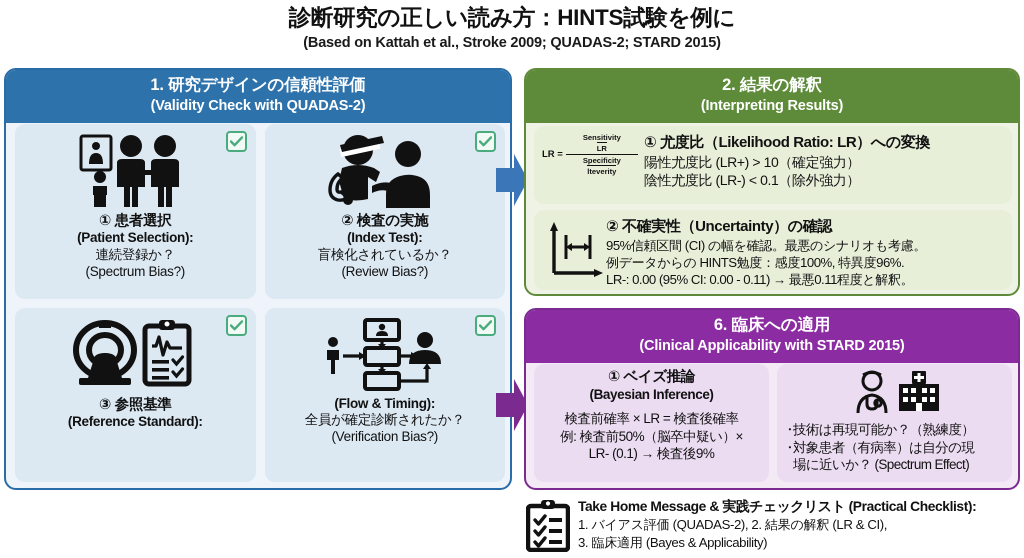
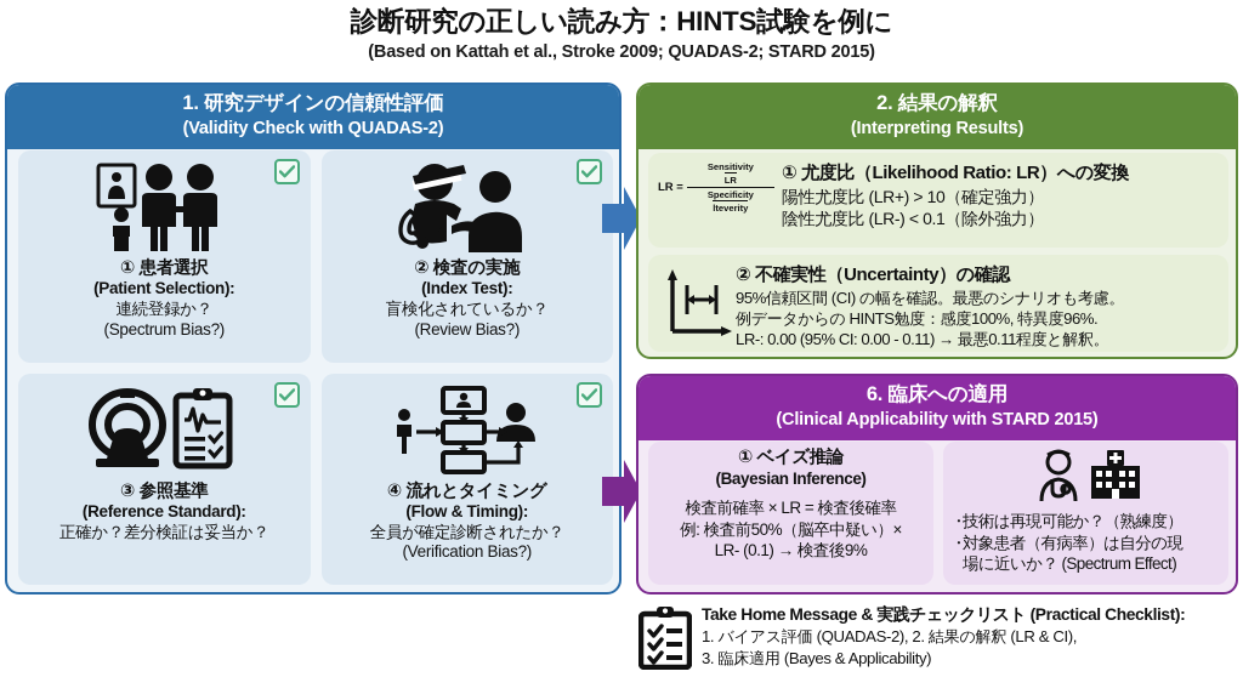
  診断研究の正しい読み方：HINTS試験を例に
  (Based on Kattah et al., Stroke 2009; QUADAS-2; STARD 2015)
  1. 研究デザインの信頼性評価
  (Validity Check with QUADAS-2)
  ① 患者選択
  (Patient Selection):
  連続登録か？
  (Spectrum Bias?)
  ② 検査の実施
  (Index Test):
  盲検化されているか？
  (Review Bias?)
  ③ 参照基準
  (Reference Standard):
+ 正確か？差分検証は妥当か？
+ ④ 流れとタイミング
  (Flow & Timing):
  全員が確定診断されたか？
  (Verification Bias?)
  2. 結果の解釈
  (Interpreting Results)
  LR =
  Sensitivity
  LR
  Specificity
  lteverity
  ① 尤度比（Likelihood Ratio: LR）への変換
  陽性尤度比 (LR+) > 10（確定強力）
  陰性尤度比 (LR-) < 0.1（除外強力）
  ② 不確実性（Uncertainty）の確認
  95%信頼区間 (CI) の幅を確認。最悪のシナリオも考慮。
  例データからの HINTS勉度：感度100%, 特異度96%.
  LR-: 0.00 (95% CI: 0.00 - 0.11) → 最悪0.11程度と解釈。
  6. 臨床への適用
  (Clinical Applicability with STARD 2015)
  ① ベイズ推論
  (Bayesian Inference)
  検査前確率 × LR = 検査後確率
  例: 検査前50%（脳卒中疑い）×
  LR- (0.1) → 検査後9%
  ・
  技術は再現可能か？（熟練度）
  ・
  対象患者（有病率）は自分の現
  場に近いか？ (Spectrum Effect)
  Take Home Message & 実践チェックリスト (Practical Checklist):
  1. バイアス評価 (QUADAS-2), 2. 結果の解釈 (LR & CI),
  3. 臨床適用 (Bayes & Applicability)
